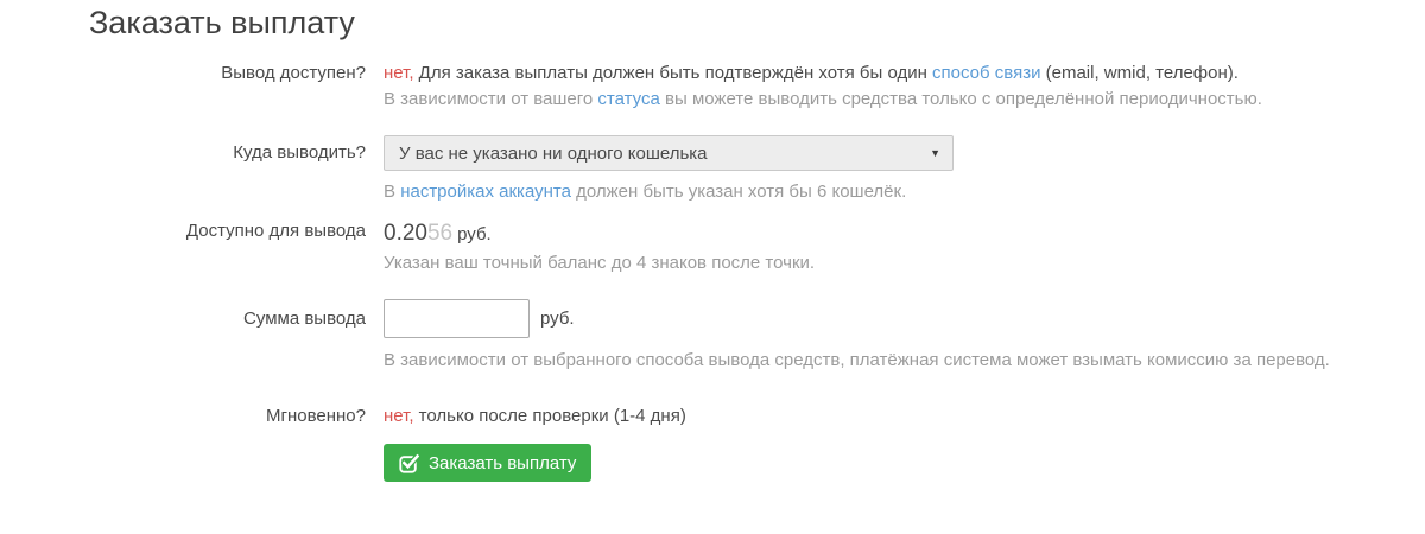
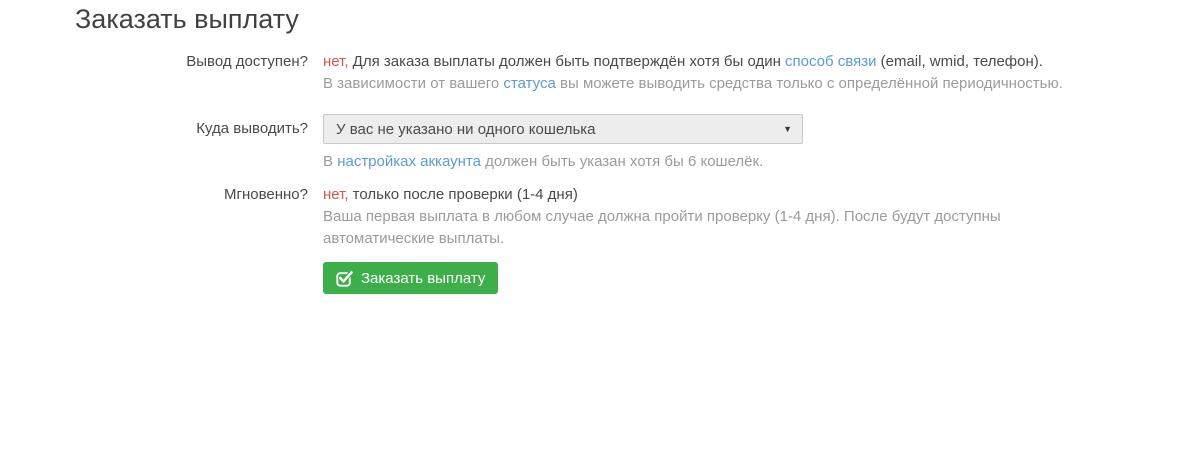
  Заказать выплату
  Вывод доступен?
  нет, Для заказа выплаты должен быть подтверждён хотя бы один способ связи (email, wmid, телефон).
  В зависимости от вашего статуса вы можете выводить средства только с определённой периодичностью.
  Куда выводить?
  У вас не указано ни одного кошелька
  ▼
  В настройках аккаунта должен быть указан хотя бы 6 кошелёк.
- Доступно для вывода
- 0.2056 руб.
- Указан ваш точный баланс до 4 знаков после точки.
- Сумма вывода
- руб.
- В зависимости от выбранного способа вывода средств, платёжная система может взымать комиссию за перевод.
  Мгновенно?
  нет, только после проверки (1-4 дня)
+ Ваша первая выплата в любом случае должна пройти проверку (1-4 дня). После будут доступны автоматические выплаты.
  Заказать выплату
